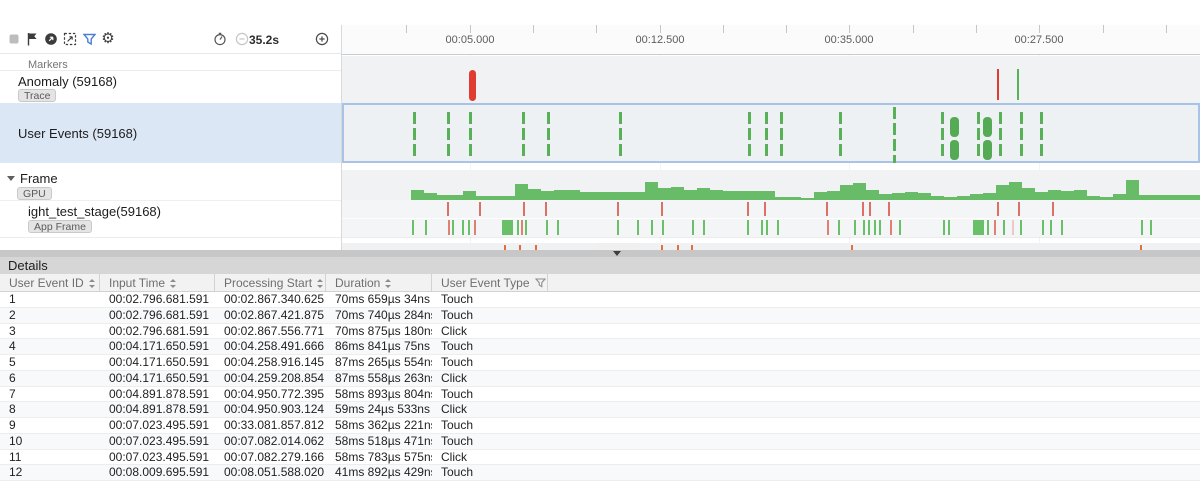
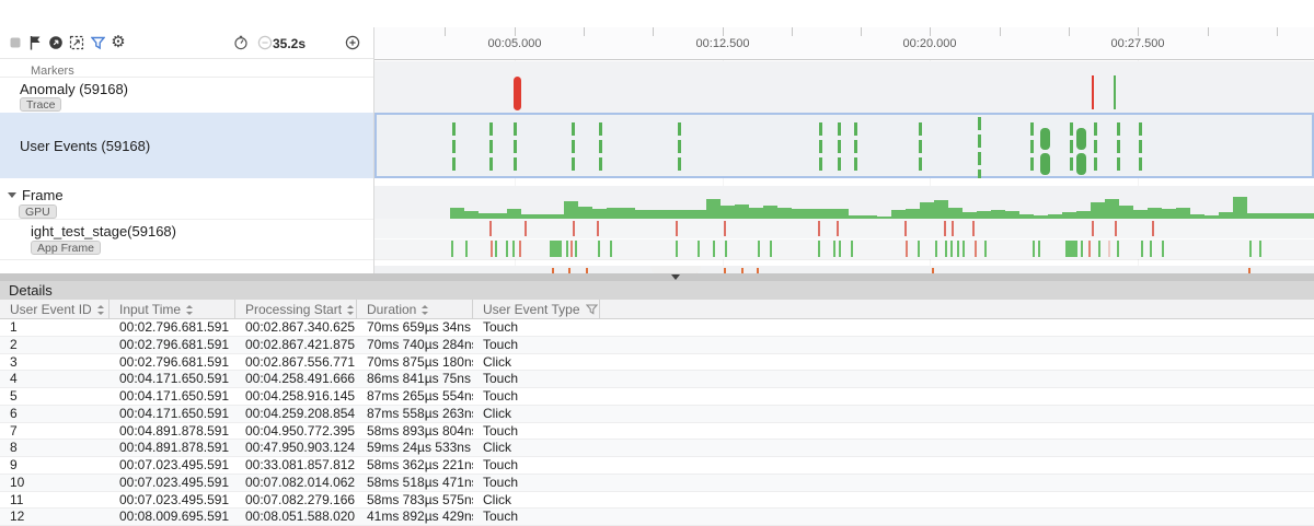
  ⚙
  35.2s
  Markers
  Anomaly (59168)
  Trace
  User Events (59168)
  Frame
  GPU
  ight_test_stage(59168)
  App Frame
  00:05.000
  00:12.500
- 00:35.000
+ 00:20.000
  00:27.500
  Details
  User Event ID
  Input Time
  Processing Start
  Duration
  User Event Type
  1
  00:02.796.681.591
  00:02.867.340.625
  70ms 659µs 34ns
  Touch
  2
  00:02.796.681.591
  00:02.867.421.875
  70ms 740µs 284n
  Touch
  3
  00:02.796.681.591
  00:02.867.556.771
  70ms 875µs 180n
  Click
  4
  00:04.171.650.591
  00:04.258.491.666
  86ms 841µs 75ns
  Touch
  5
  00:04.171.650.591
  00:04.258.916.145
  87ms 265µs 554n
  Touch
  6
  00:04.171.650.591
  00:04.259.208.854
  87ms 558µs 263n
  Click
  7
  00:04.891.878.591
  00:04.950.772.395
  58ms 893µs 804n
  Touch
  8
  00:04.891.878.591
- 00:04.950.903.124
+ 00:47.950.903.124
  59ms 24µs 533ns
  Click
  9
  00:07.023.495.591
  00:33.081.857.812
  58ms 362µs 221n
  Touch
  10
  00:07.023.495.591
  00:07.082.014.062
  58ms 518µs 471n
  Touch
  11
  00:07.023.495.591
  00:07.082.279.166
  58ms 783µs 575n
  Click
  12
  00:08.009.695.591
  00:08.051.588.020
  41ms 892µs 429n
  Touch
